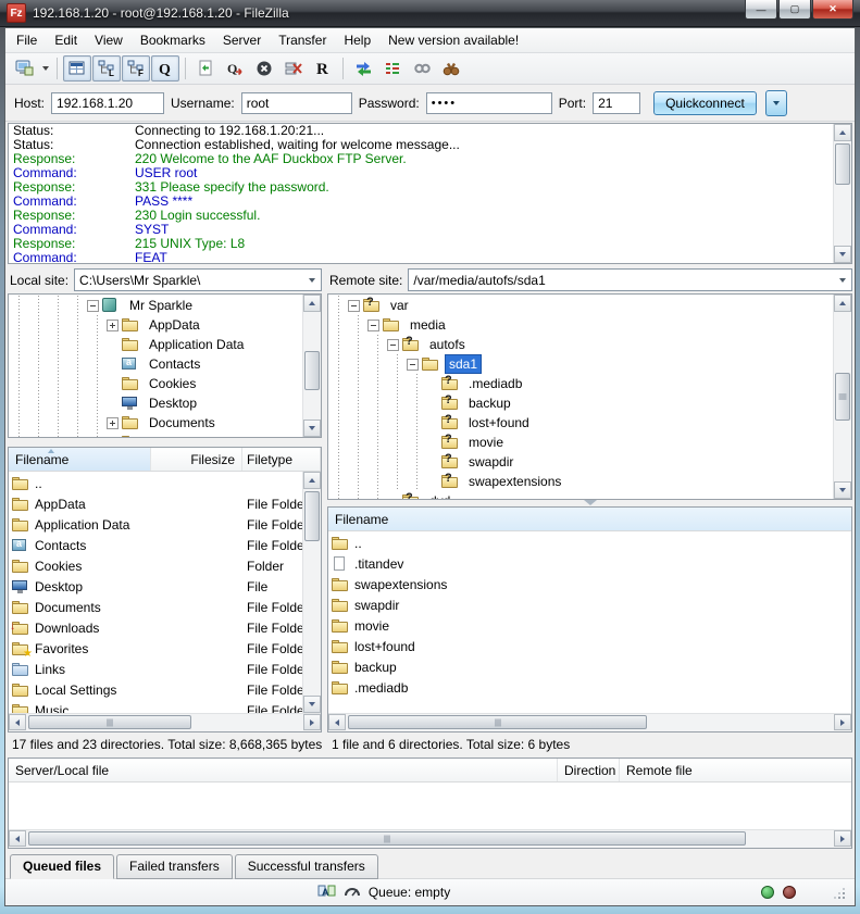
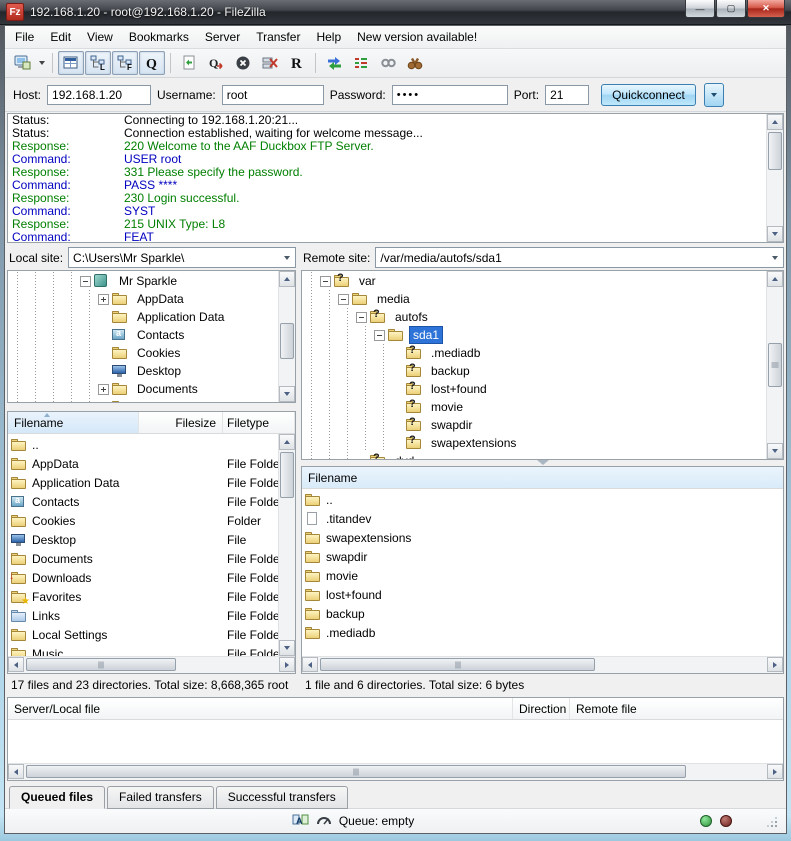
  Fz
  192.168.1.20 - root@192.168.1.20 - FileZilla
  —
  ▢
  ✕
  File
  Edit
  View
  Bookmarks
  Server
  Transfer
  Help
  New version available!
  L
  F
  Q
  Q
  R
  Host:
  192.168.1.20
  Username:
  root
  Password:
  ••••
  Port:
  21
  Quickconnect
  Status:
  Connecting to 192.168.1.20:21...
  Status:
  Connection established, waiting for welcome message...
  Response:
  220 Welcome to the AAF Duckbox FTP Server.
  Command:
  USER root
  Response:
  331 Please specify the password.
  Command:
  PASS ****
  Response:
  230 Login successful.
  Command:
  SYST
  Response:
  215 UNIX Type: L8
  Command:
  FEAT
  Local site:
  C:\Users\Mr Sparkle\
  Mr Sparkle
  AppData
  Application Data
  a
  Contacts
  Cookies
  Desktop
  Documents
  Filename
  Filesize
  Filetype
  ..
  AppData
  File Folde
  Application Data
  File Folde
  a
  Contacts
  File Folde
  Cookies
  Folder
  Desktop
  File
  Documents
  File Folde
  ↓
  Downloads
  File Folde
  ★
  Favorites
  File Folde
  Links
  File Folde
  Local Settings
  File Folde
  Music
  File Folde
- 17 files and 23 directories. Total size: 8,668,365 bytes
+ 17 files and 23 directories. Total size: 8,668,365 root
  Remote site:
  /var/media/autofs/sda1
  ?
  var
  media
  ?
  autofs
  sda1
  ?
  .mediadb
  ?
  backup
  ?
  lost+found
  ?
  movie
  ?
  swapdir
  ?
  swapextensions
  ?
  Filename
  ..
  .titandev
  swapextensions
  swapdir
  movie
  lost+found
  backup
  .mediadb
  1 file and 6 directories. Total size: 6 bytes
  Server/Local file
  Direction
  Remote file
  Queued files
  Failed transfers
  Successful transfers
  A
  Queue: empty
